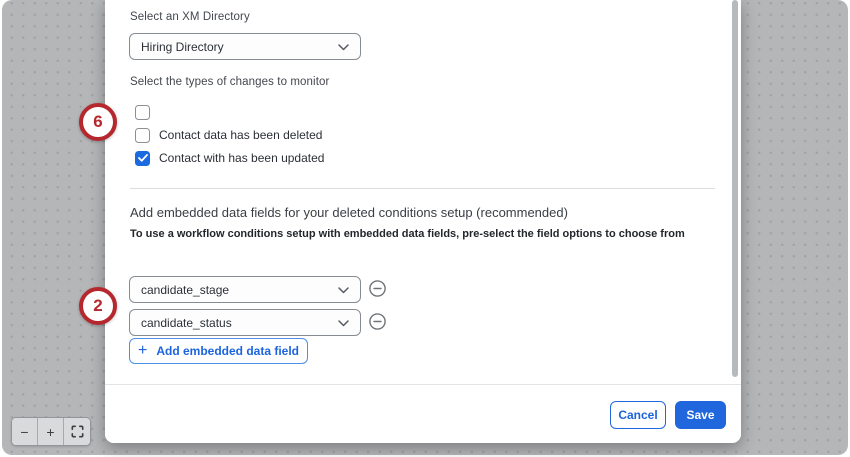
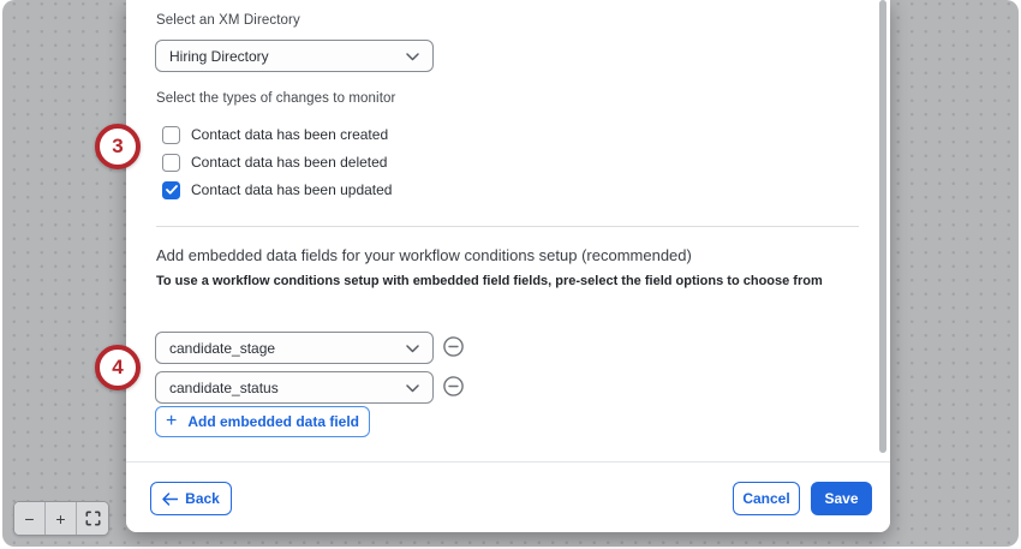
  Select an XM Directory
  Hiring Directory
  Select the types of changes to monitor
+ Contact data has been created
  Contact data has been deleted
- Contact with has been updated
+ Contact data has been updated
- Add embedded data fields for your deleted conditions setup (recommended)
+ Add embedded data fields for your workflow conditions setup (recommended)
- To use a workflow conditions setup with embedded data fields, pre-select the field options to choose from
+ To use a workflow conditions setup with embedded field fields, pre-select the field options to choose from
  candidate_stage
  candidate_status
  +
  Add embedded data field
+ Back
  Cancel
  Save
- 6
+ 3
- 2
+ 4
  −
  +
